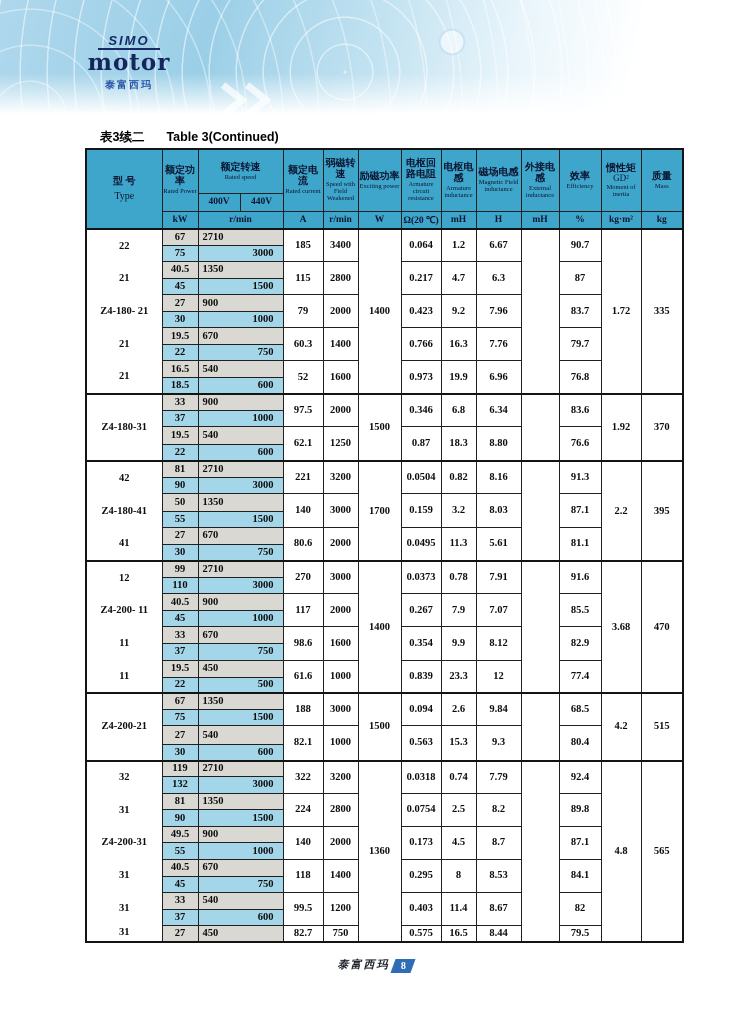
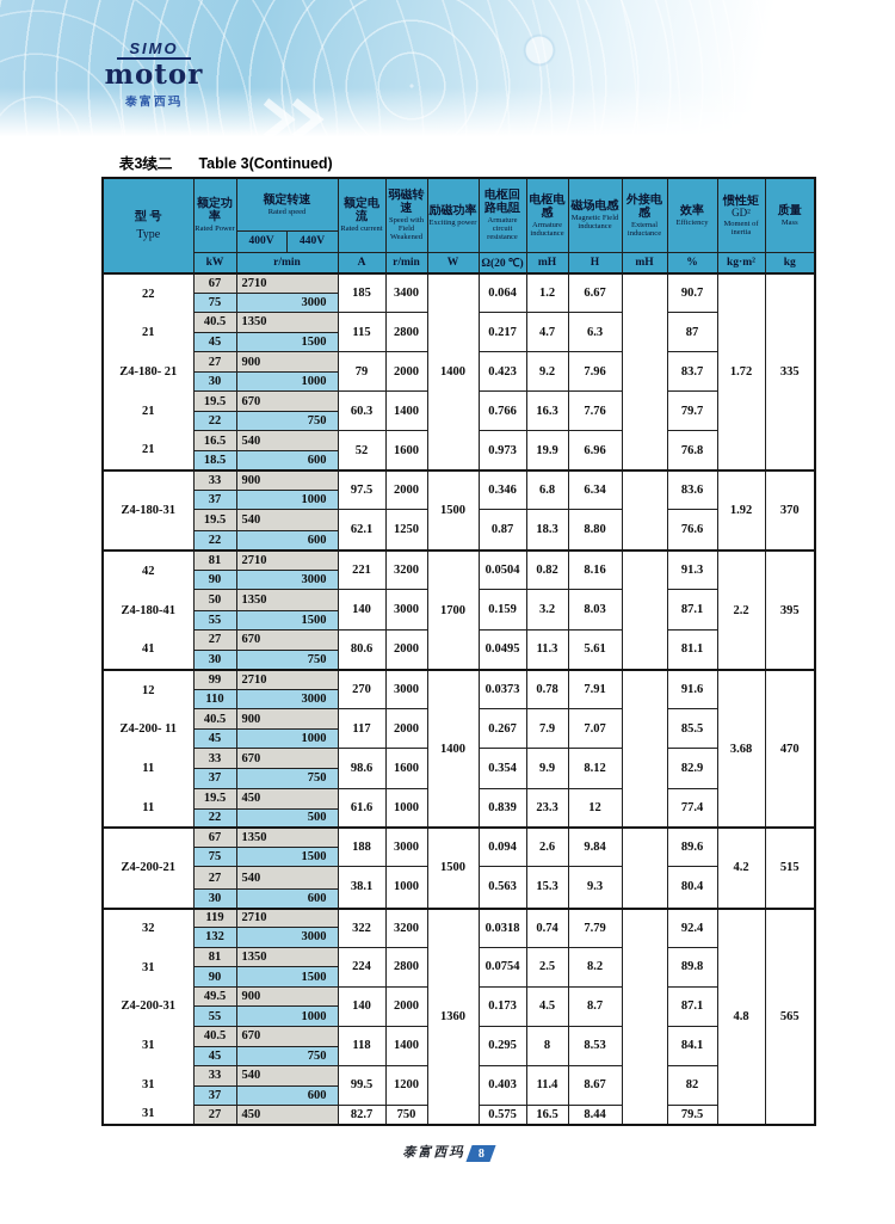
  SIMO
  motor
  泰富西玛
  表3续二
  Table 3(Continued)
  400V	440V
  kW	r/min	A	r/min	W	Ω(20 ℃)	mH	H	mH	%	kg·m²	kg
  2221Z4-180- 212121	67	2710	185	3400	1400	0.064	1.2	6.67		90.7	1.72	335
  75	3000
  40.5	1350	115	2800	0.217	4.7	6.3	87
  45	1500
  27	900	79	2000	0.423	9.2	7.96	83.7
  30	1000
  19.5	670	60.3	1400	0.766	16.3	7.76	79.7
  22	750
  16.5	540	52	1600	0.973	19.9	6.96	76.8
  18.5	600
  Z4-180-31	33	900	97.5	2000	1500	0.346	6.8	6.34		83.6	1.92	370
  37	1000
  19.5	540	62.1	1250	0.87	18.3	8.80	76.6
  22	600
  42Z4-180-4141	81	2710	221	3200	1700	0.0504	0.82	8.16		91.3	2.2	395
  90	3000
  50	1350	140	3000	0.159	3.2	8.03	87.1
  55	1500
  27	670	80.6	2000	0.0495	11.3	5.61	81.1
  30	750
  12Z4-200- 111111	99	2710	270	3000	1400	0.0373	0.78	7.91		91.6	3.68	470
  110	3000
  40.5	900	117	2000	0.267	7.9	7.07	85.5
  45	1000
  33	670	98.6	1600	0.354	9.9	8.12	82.9
  37	750
  19.5	450	61.6	1000	0.839	23.3	12	77.4
  22	500
- Z4-200-21	67	1350	188	3000	1500	0.094	2.6	9.84		68.5	4.2	515
+ Z4-200-21	67	1350	188	3000	1500	0.094	2.6	9.84		89.6	4.2	515
  75	1500
- 27	540	82.1	1000	0.563	15.3	9.3	80.4
+ 27	540	38.1	1000	0.563	15.3	9.3	80.4
  30	600
  3231Z4-200-31313131	119	2710	322	3200	1360	0.0318	0.74	7.79		92.4	4.8	565
  132	3000
  81	1350	224	2800	0.0754	2.5	8.2	89.8
  90	1500
  49.5	900	140	2000	0.173	4.5	8.7	87.1
  55	1000
  40.5	670	118	1400	0.295	8	8.53	84.1
  45	750
  33	540	99.5	1200	0.403	11.4	8.67	82
  37	600
  27	450	82.7	750	0.575	16.5	8.44	79.5
  泰富西玛
